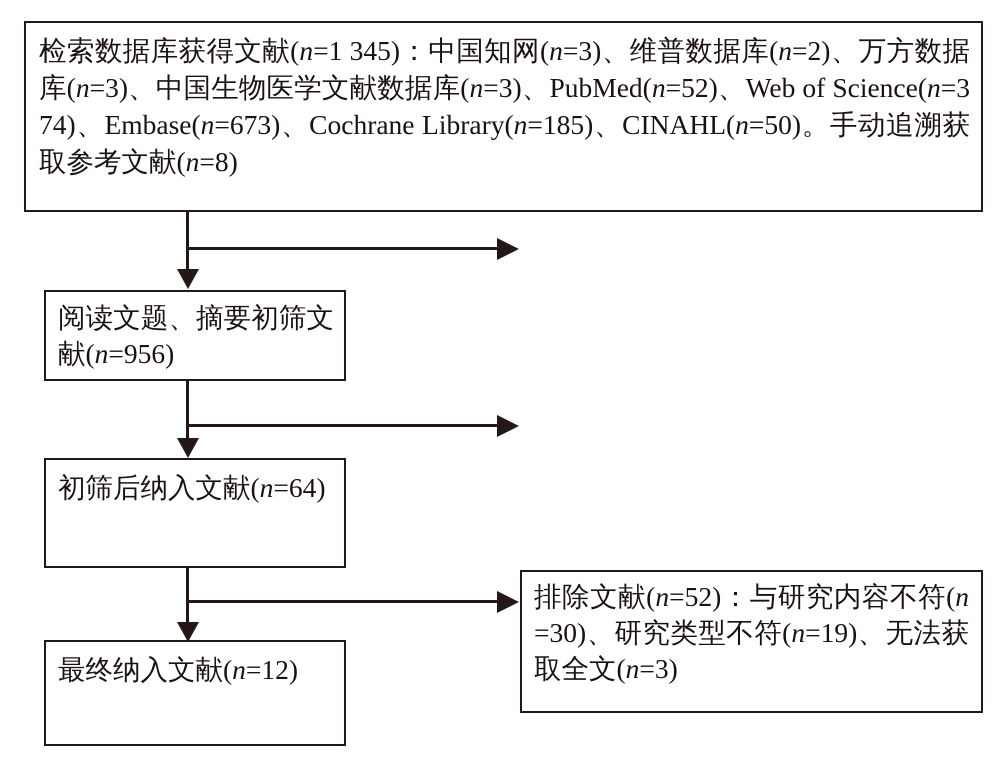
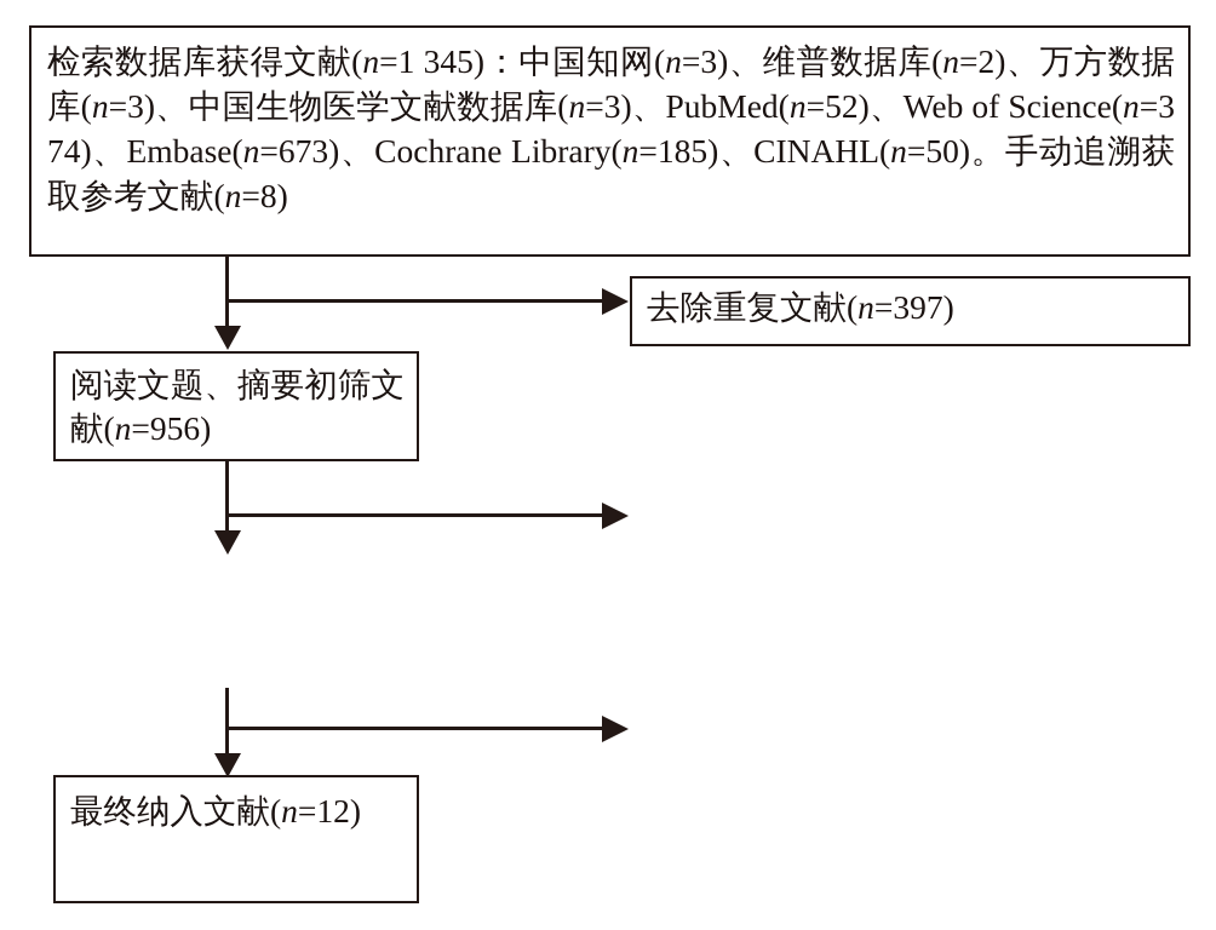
  检索数据库获得文献(n=1 345)：中国知网(n=3)、维普数据库(n=2)、万方数据库(n=3)、中国生物医学文献数据库(n=3)、PubMed(n=52)、Web of Science(n=374)、Embase(n=673)、Cochrane Library(n=185)、CINAHL(n=50)。手动追溯获取参考文献(n=8)
+ 去除重复文献(n=397)
  阅读文题、摘要初筛文献(n=956)
- 初筛后纳入文献(n=64)
- 排除文献(n=52)：与研究内容不符(n=30)、研究类型不符(n=19)、无法获取全文(n=3)
  最终纳入文献(n=12)
